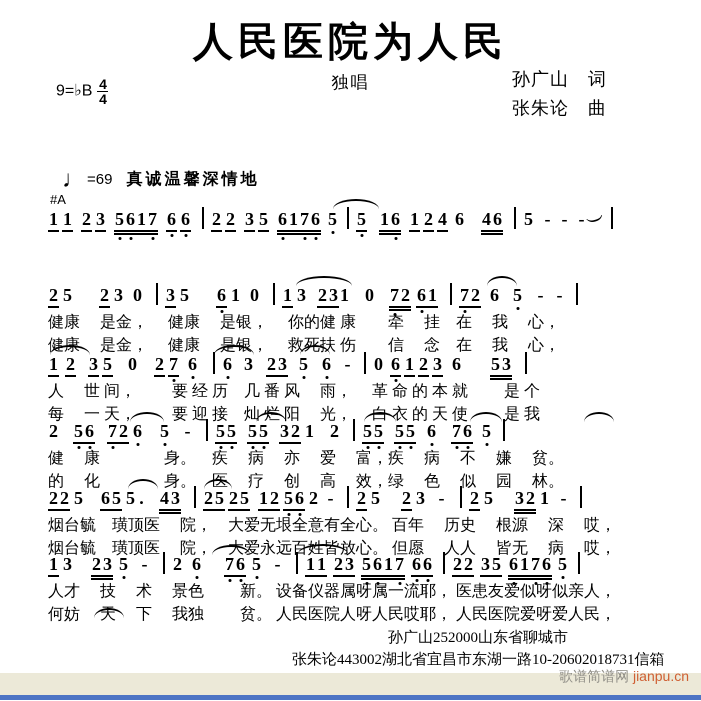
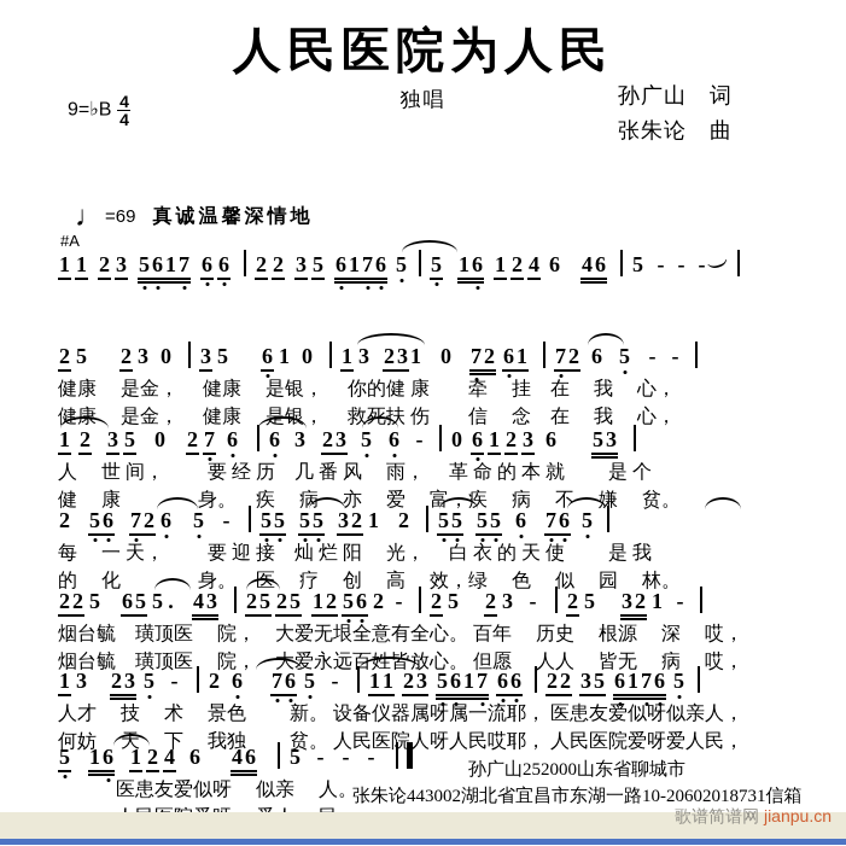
  人民医院为人民
  独唱
  9=♭B
  4
  4
  孙广山 词
  张朱论 曲
  ♩=69 真诚温馨深情地
  #A
  2 5 2 3 0 3 5 6 1 0 1 3 231 0 72 61 72 6 5 - -
  健康 是金， 健康 是银， 你的健 康 牵 挂 在 我 心，
  健康 是金， 健康 是银， 救死扶 伤 信 念 在 我 心，
  1 2 3 5 0 2 7 6 6 3 23 5 6 - 0 6 1 2 3 6 53
  人 世 间， 要 经 历 几 番 风 雨， 革 命 的 本 就 是 个
- 每 一 天， 要 迎 接 灿 烂 阳 光， 白 衣 的 天 使 是 我
+ 健 康 身。 疾 病 亦 爱 富，疾 病 不 嫌 贫。
  2 56 72 6 5 - 55 55 32 1 2 55 55 6 76 5
- 健 康 身。 疾 病 亦 爱 富，疾 病 不 嫌 贫。
+ 每 一 天， 要 迎 接 灿 烂 阳 光， 白 衣 的 天 使 是 我
  的 化 身。 医 疗 创 高 效，绿 色 似 园 林。
  22 5 65 5 . 43 25 25 12 56 2 - 2 5 2 3 - 2 5 32 1 -
  烟台毓 璜顶医 院， 大爱无垠全意有全心。 百年 历史 根源 深 哎，
  烟台毓 璜顶医 院， 大爱永远百姓皆放心。 但愿 人人 皆无 病 哎，
  1 3 23 5 - 2 6 76 5 - 11 23 5617 66 22 35 6176 5
  人才 技 术 景色 新。 设备仪器属呀属一流耶， 医患友爱似呀似亲人，
  何妨 天 下 我独 贫。 人民医院人呀人民哎耶， 人民医院爱呀爱人民，
+ 5 16 1 2 4 6 46 5 - - -
+ 医患友爱似呀 似亲 人。
  孙广山252000山东省聊城市
  张朱论443002湖北省宜昌市东湖一路10-20602018731信箱
  歌谱简谱网 jianpu.cn
